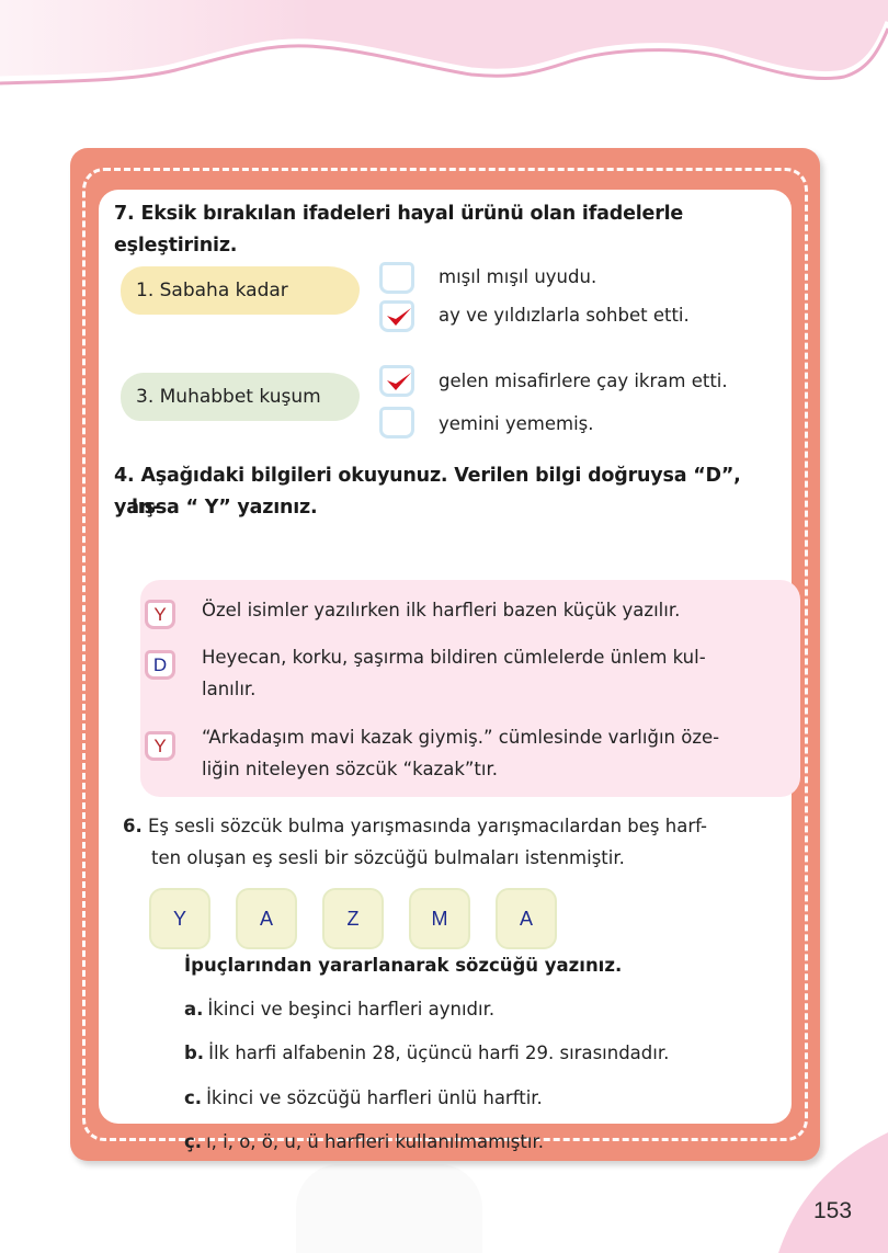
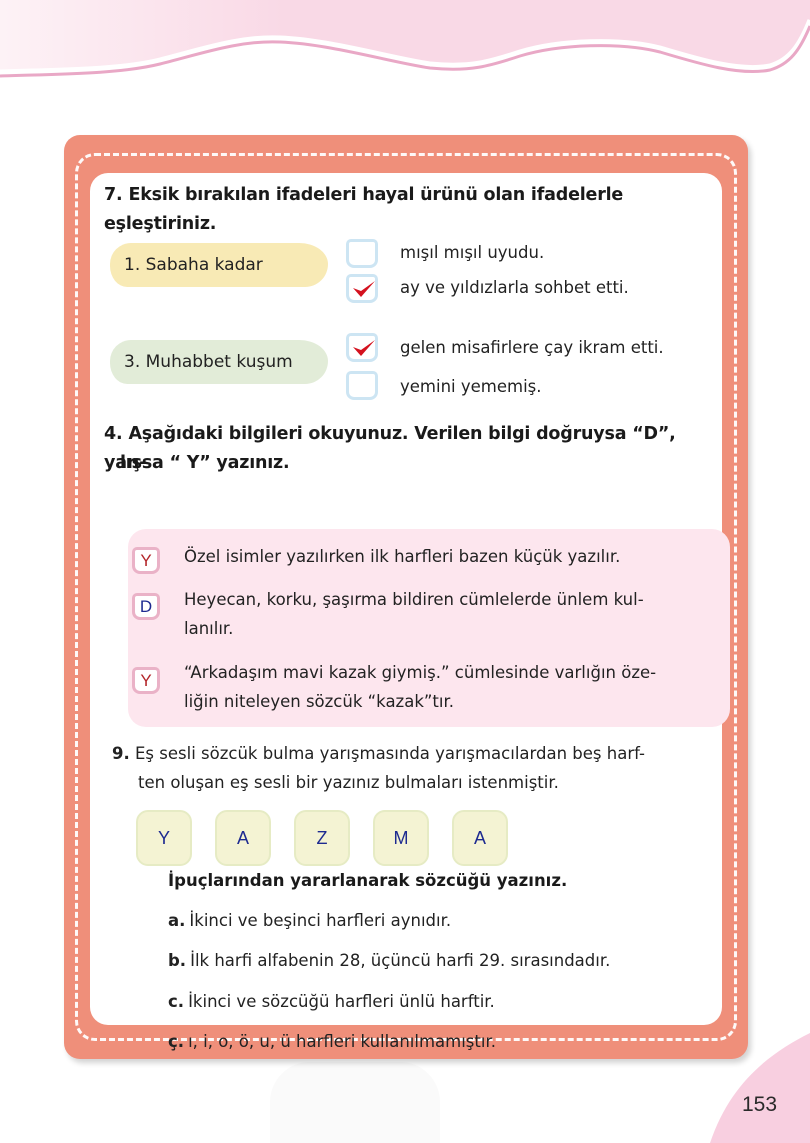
  153
  7. Eksik bırakılan ifadeleri hayal ürünü olan ifadelerle eşleştiriniz.
  1. Sabaha kadar
  3. Muhabbet kuşum
  mışıl mışıl uyudu.
  ay ve yıldızlarla sohbet etti.
  gelen misafirlere çay ikram etti.
  yemini yememiş.
  4. Aşağıdaki bilgileri okuyunuz. Verilen bilgi doğruysa “D”, yan-
  lışsa “ Y” yazınız.
  Y
  Özel isimler yazılırken ilk harfleri bazen küçük yazılır.
  D
  Heyecan, korku, şaşırma bildiren cümlelerde ünlem kul-
  lanılır.
  Y
  “Arkadaşım mavi kazak giymiş.” cümlesinde varlığın öze-
  liğin niteleyen sözcük “kazak”tır.
- 6. Eş sesli sözcük bulma yarışmasında yarışmacılardan beş harf-
+ 9. Eş sesli sözcük bulma yarışmasında yarışmacılardan beş harf-
- ten oluşan eş sesli bir sözcüğü bulmaları istenmiştir.
+ ten oluşan eş sesli bir yazınız bulmaları istenmiştir.
  Y
  A
  Z
  M
  A
  İpuçlarından yararlanarak sözcüğü yazınız.
  a. İkinci ve beşinci harfleri aynıdır.
  b. İlk harfi alfabenin 28, üçüncü harfi 29. sırasındadır.
  c. İkinci ve sözcüğü harfleri ünlü harftir.
  ç. ı, i, o, ö, u, ü harfleri kullanılmamıştır.
